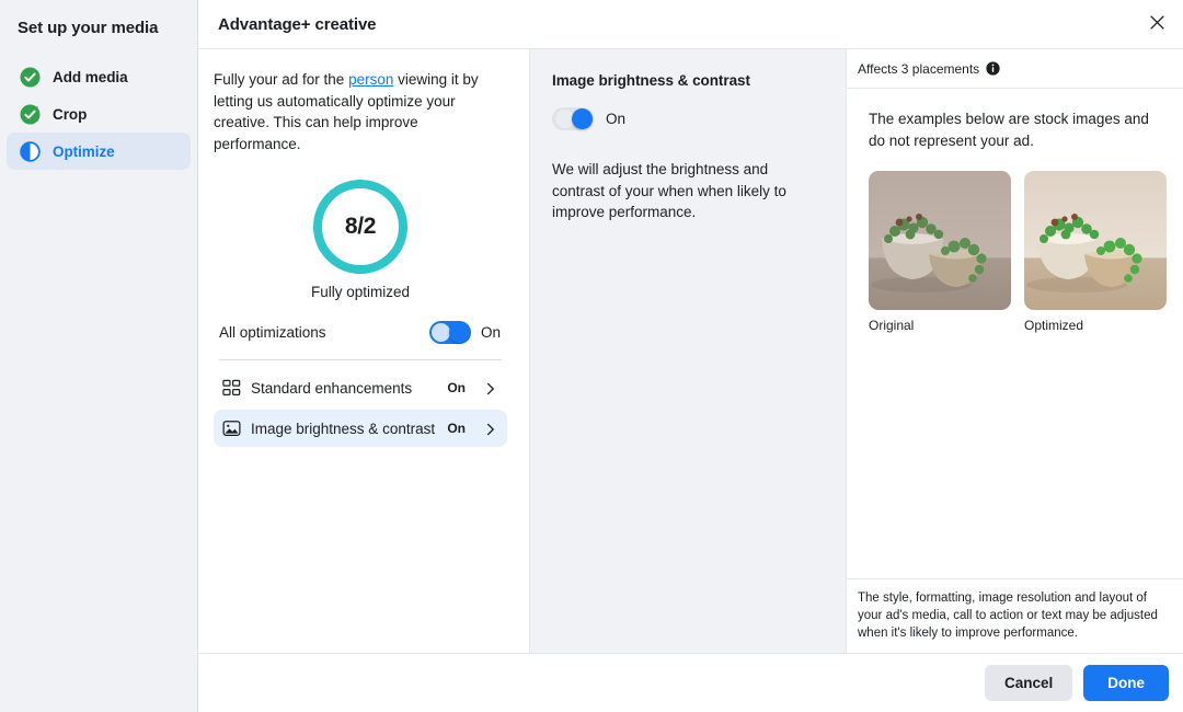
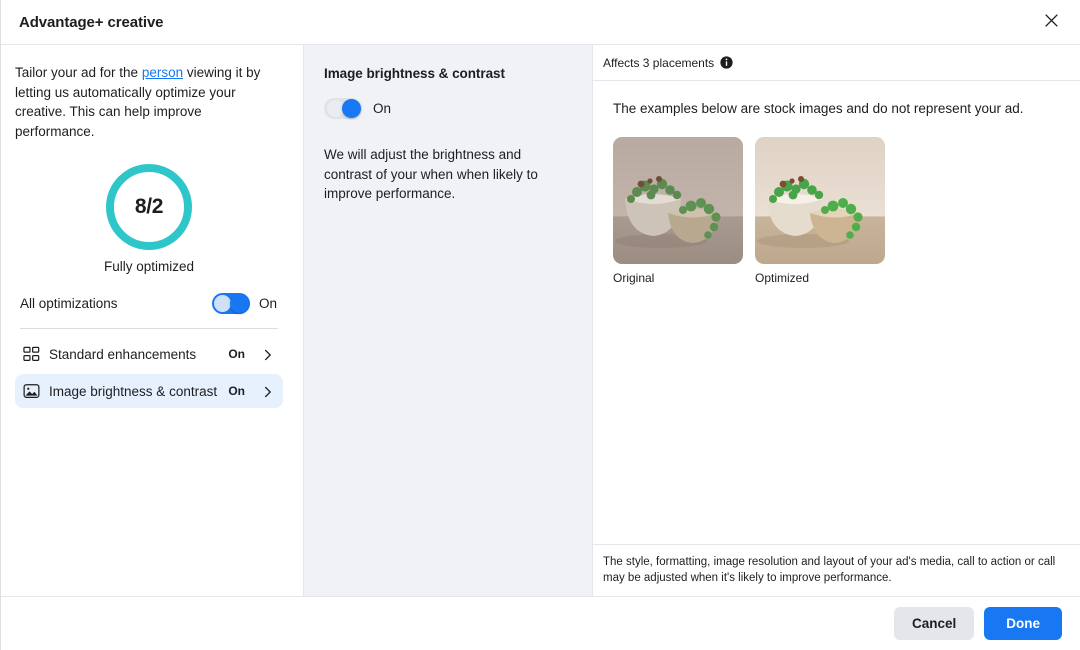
- Set up your media
- Add media
- Crop
- Optimize
  Advantage+ creative
- Fully your ad for the person viewing it by letting us automatically optimize your creative. This can help improve performance.
+ Tailor your ad for the person viewing it by letting us automatically optimize your creative. This can help improve performance.
  8/2
  Fully optimized
  All optimizations
  On
  Standard enhancements
  On
  Image brightness & contrast
  On
  Image brightness & contrast
  On
  We will adjust the brightness and contrast of your when when likely to improve performance.
  Affects 3 placements
  The examples below are stock images and do not represent your ad.
  Original
  Optimized
- The style, formatting, image resolution and layout of your ad's media, call to action or text may be adjusted when it's likely to improve performance.
+ The style, formatting, image resolution and layout of your ad's media, call to action or call may be adjusted when it's likely to improve performance.
  Cancel
  Done
